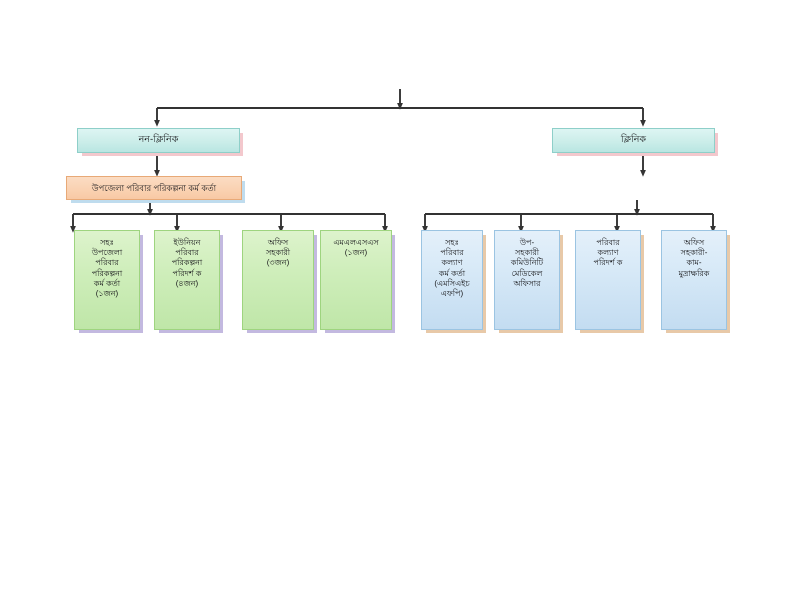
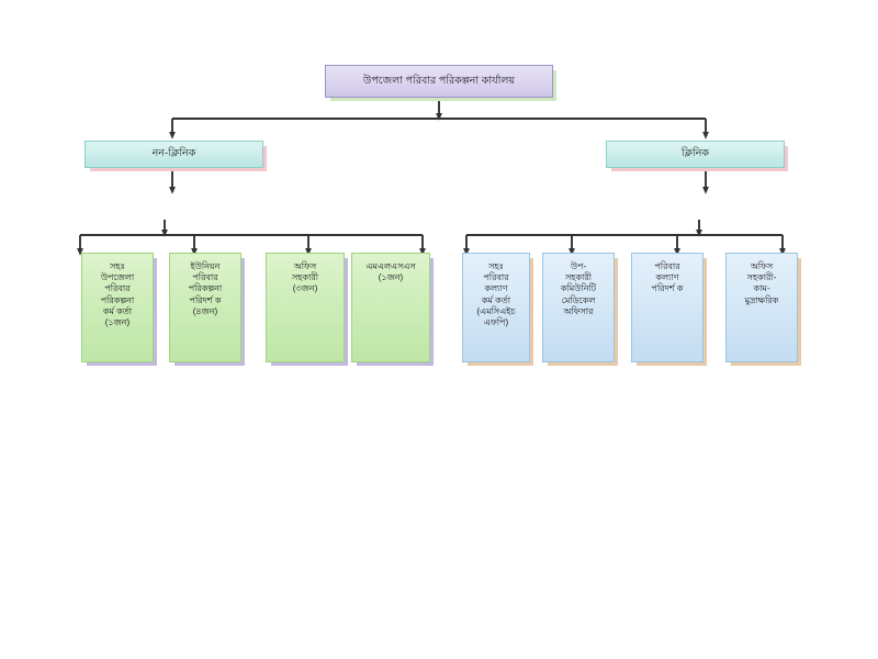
+ উপজেলা পরিবার পরিকল্পনা কার্যালয়
  নন-ক্লিনিক
  ক্লিনিক
- উপজেলা পরিবার পরিকল্পনা কর্ম কর্তা
  সহঃ
  উপজেলা
  পরিবার
  পরিকল্পনা
  কর্ম কর্তা
  (১জন)
  ইউনিয়ন
  পরিবার
  পরিকল্পনা
  পরিদর্শ ক
  (৪জন)
  অফিস
  সহকারী
  (৩জন)
  এমএলএসএস
  (১জন)
  সহঃ
  পরিবার
  কল্যাণ
  কর্ম কর্তা
  (এমসিএইচ
  এফপি)
  উপ-
  সহকারী
  কমিউনিটি
  মেডিকেল
  অফিসার
  পরিবার
  কল্যাণ
  পরিদর্শ ক
  অফিস
  সহকারী-
  কাম-
  মুদ্রাক্ষরিক
